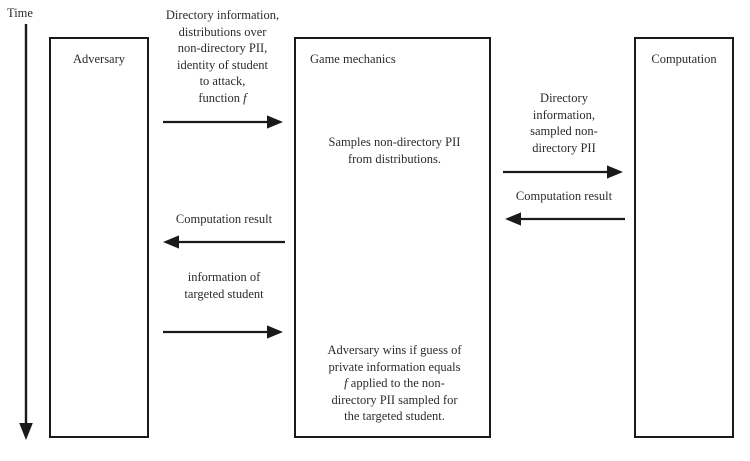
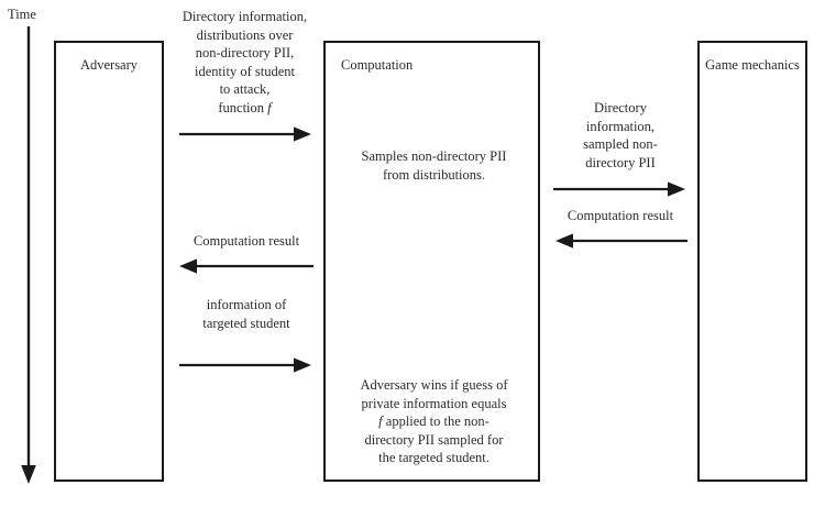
  Time
  Adversary
- Game mechanics
+ Computation
  Samples non-directory PII
  from distributions.
  Adversary wins if guess of
  private information equals
  f applied to the non-
  directory PII sampled for
  the targeted student.
- Computation
+ Game mechanics
  Directory information,
  distributions over
  non-directory PII,
  identity of student
  to attack,
  function f
  Directory
  information,
  sampled non-
  directory PII
  Computation result
  Computation result
  information of
  targeted student
